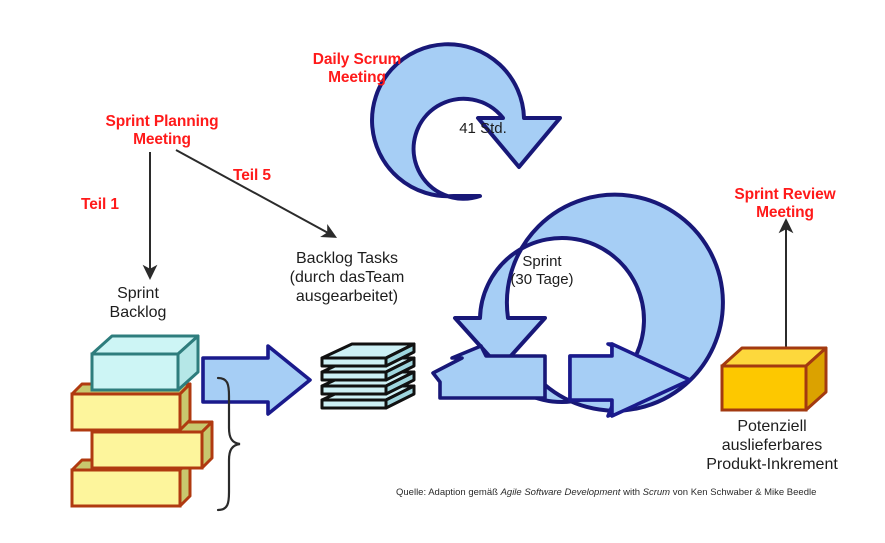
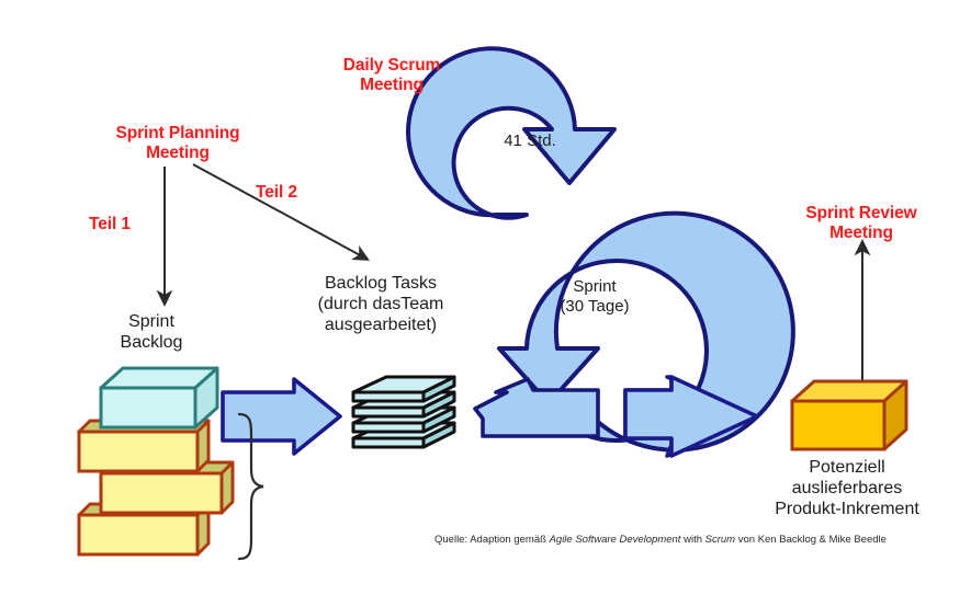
  Daily Scrum
  Meeting
  Sprint Planning
  Meeting
  Teil 1
- Teil 5
+ Teil 2
  Sprint Review
  Meeting
  41 Std.
  Sprint
  (30 Tage)
  Sprint
  Backlog
  Backlog Tasks
  (durch dasTeam
  ausgearbeitet)
  Potenziell
  auslieferbares
  Produkt-Inkrement
- Quelle: Adaption gemäß Agile Software Development with Scrum von Ken Schwaber & Mike Beedle
+ Quelle: Adaption gemäß Agile Software Development with Scrum von Ken Backlog & Mike Beedle
